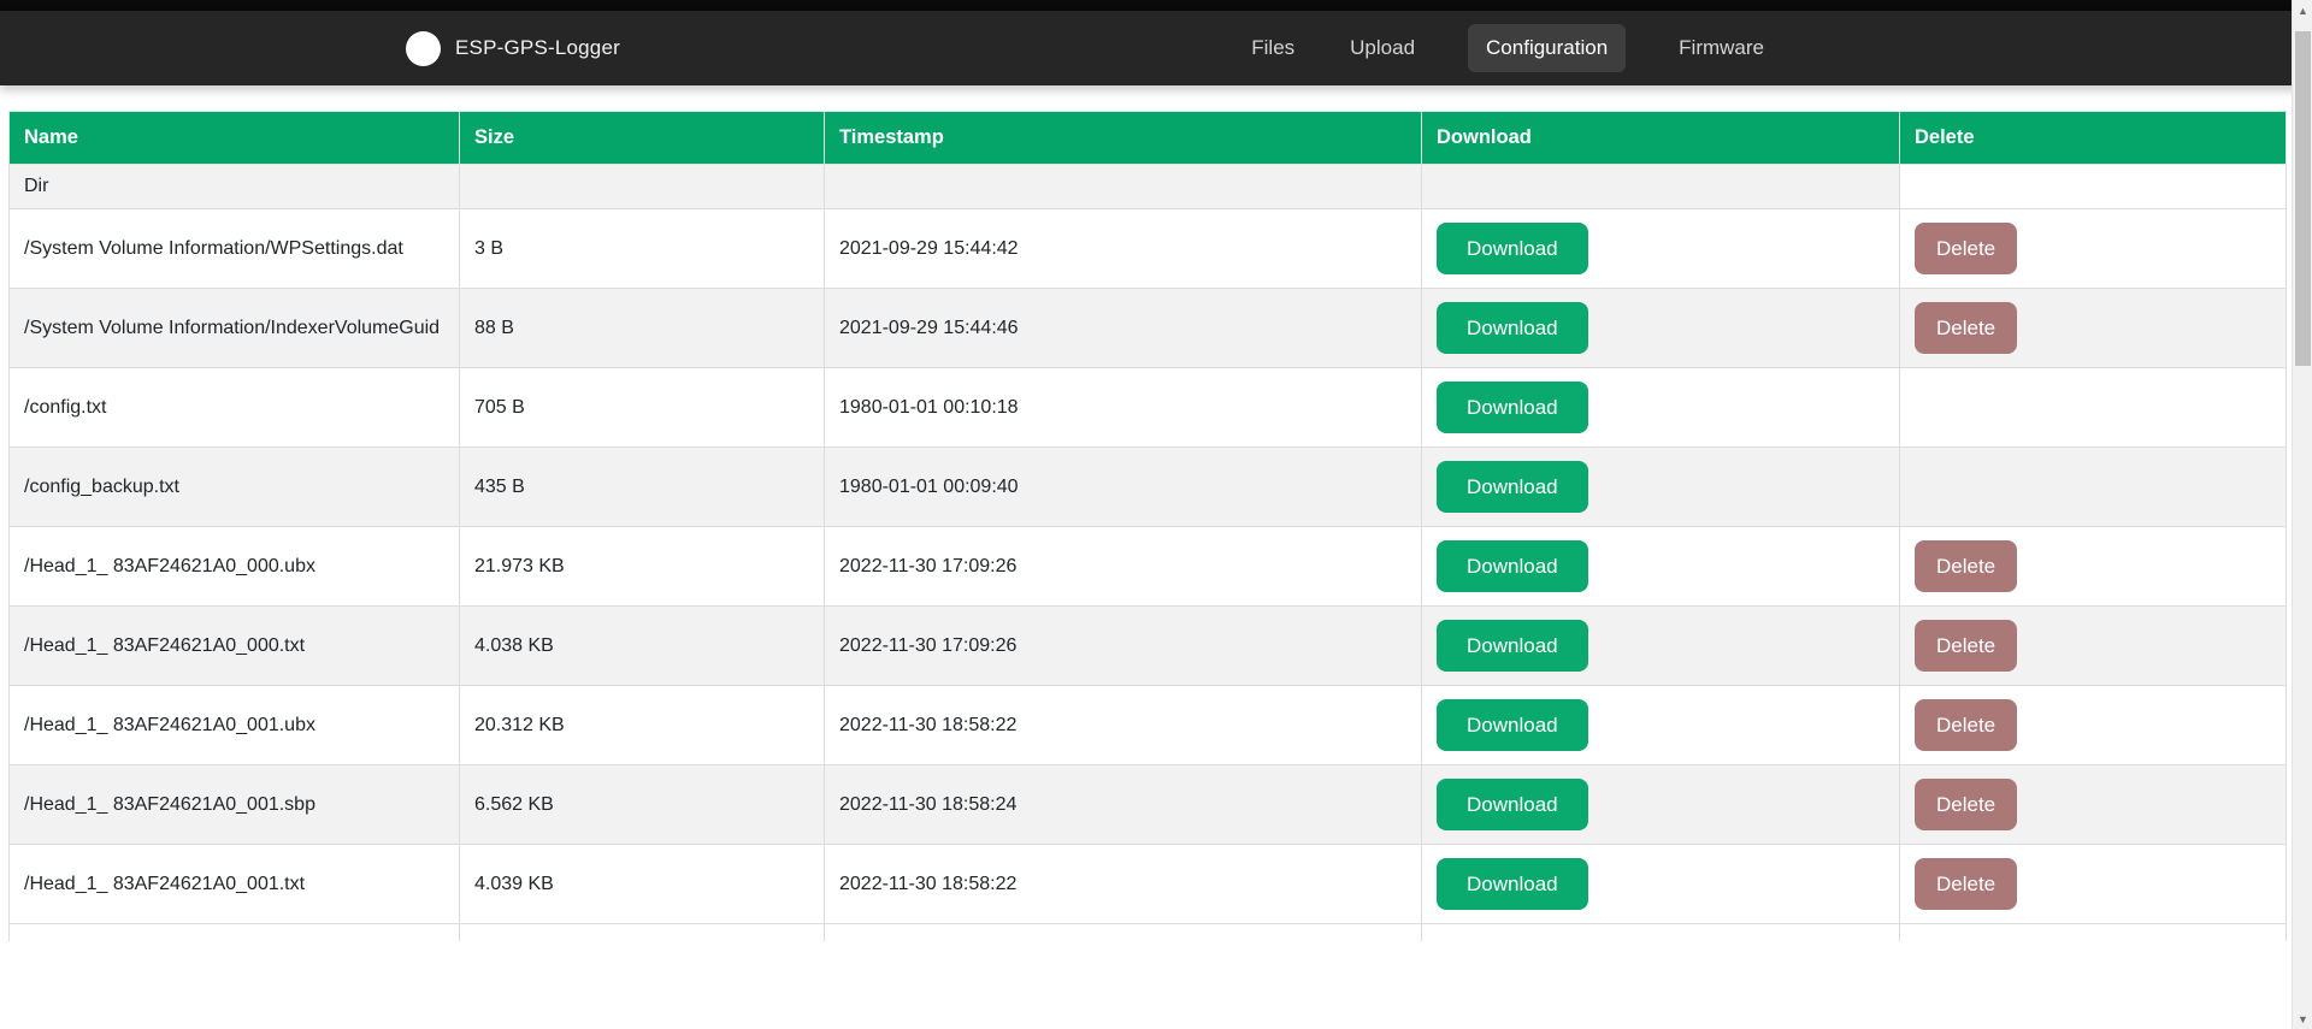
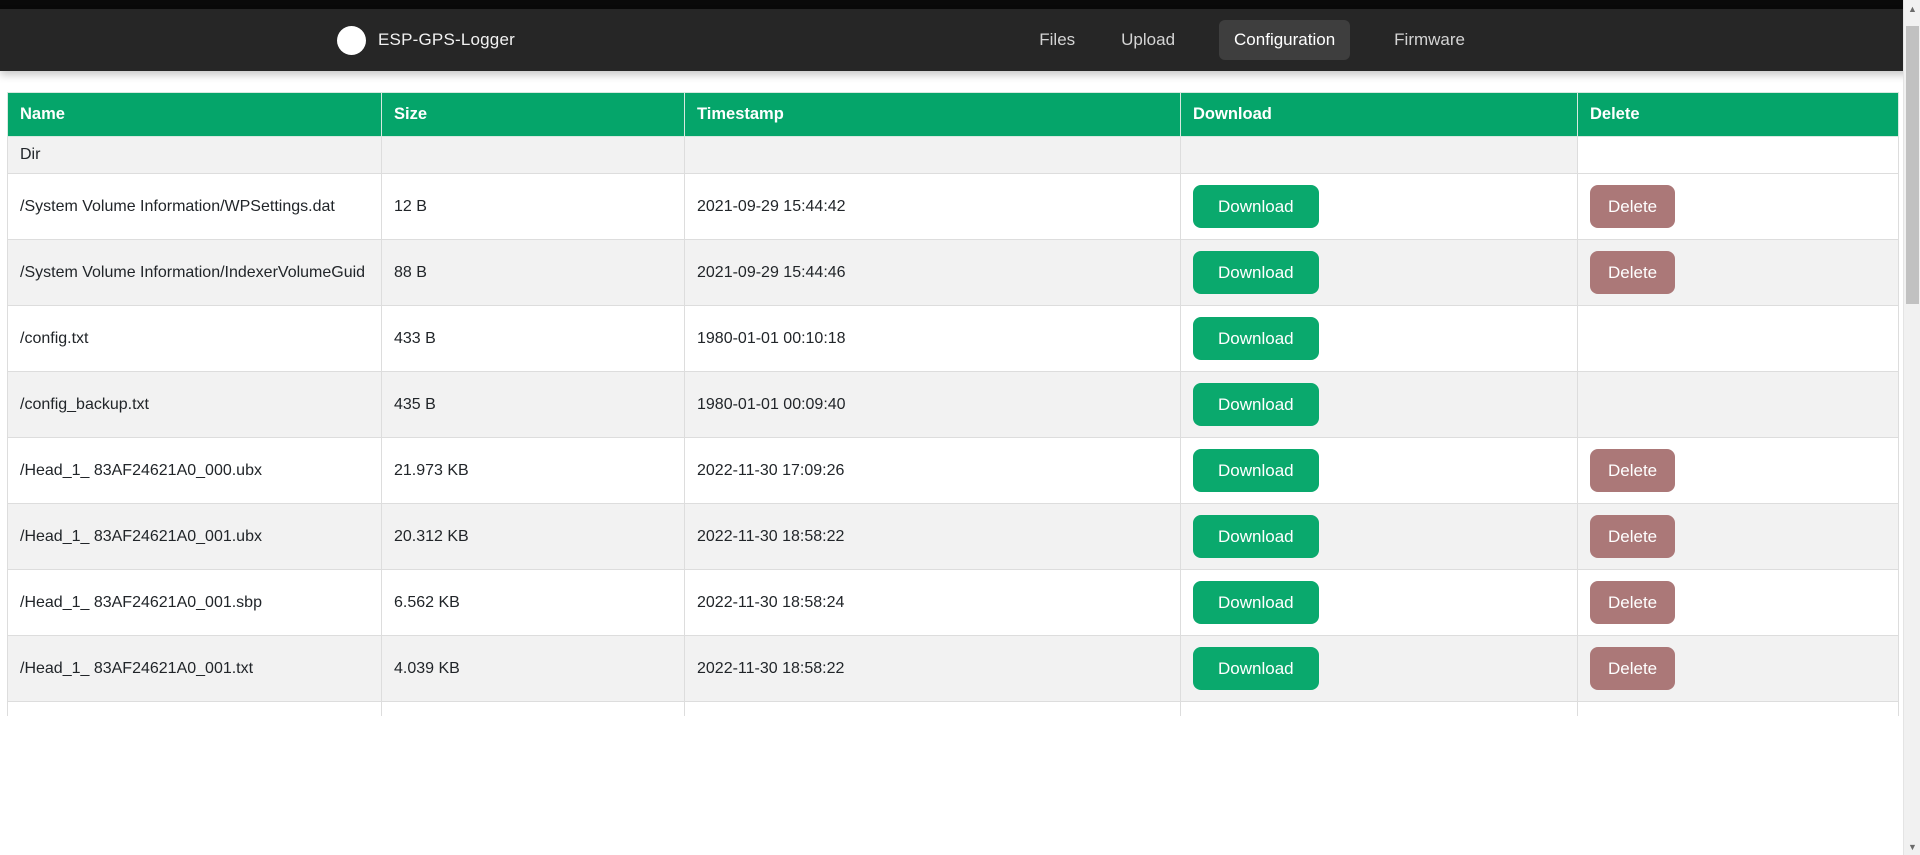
  ESP-GPS-Logger
  Files
  Upload
  Configuration
  Firmware
  Name	Size	Timestamp	Download	Delete
  Dir
- /System Volume Information/WPSettings.dat	3 B	2021-09-29 15:44:42	Download	Delete
+ /System Volume Information/WPSettings.dat	12 B	2021-09-29 15:44:42	Download	Delete
  /System Volume Information/IndexerVolumeGuid	88 B	2021-09-29 15:44:46	Download	Delete
- /config.txt	705 B	1980-01-01 00:10:18	Download
+ /config.txt	433 B	1980-01-01 00:10:18	Download
  /config_backup.txt	435 B	1980-01-01 00:09:40	Download
  /Head_1_ 83AF24621A0_000.ubx	21.973 KB	2022-11-30 17:09:26	Download	Delete
- /Head_1_ 83AF24621A0_000.txt	4.038 KB	2022-11-30 17:09:26	Download	Delete
  /Head_1_ 83AF24621A0_001.ubx	20.312 KB	2022-11-30 18:58:22	Download	Delete
  /Head_1_ 83AF24621A0_001.sbp	6.562 KB	2022-11-30 18:58:24	Download	Delete
  /Head_1_ 83AF24621A0_001.txt	4.039 KB	2022-11-30 18:58:22	Download	Delete
  ▲
  ▼
